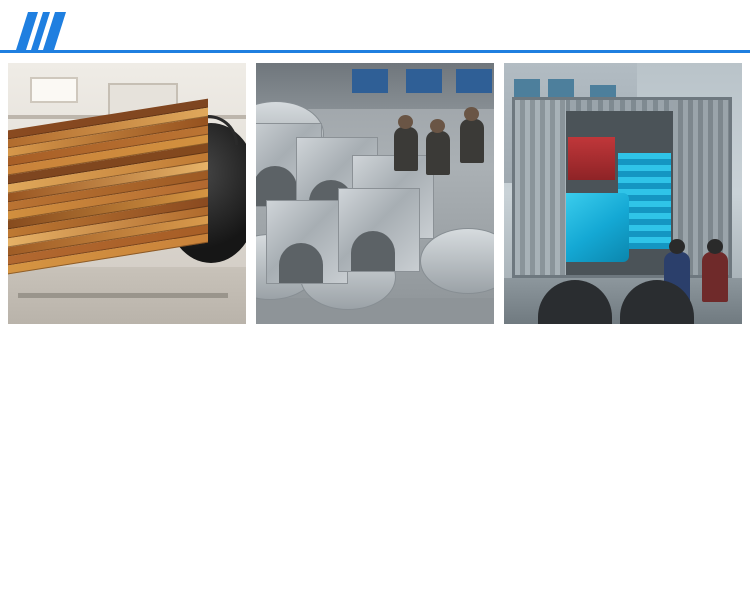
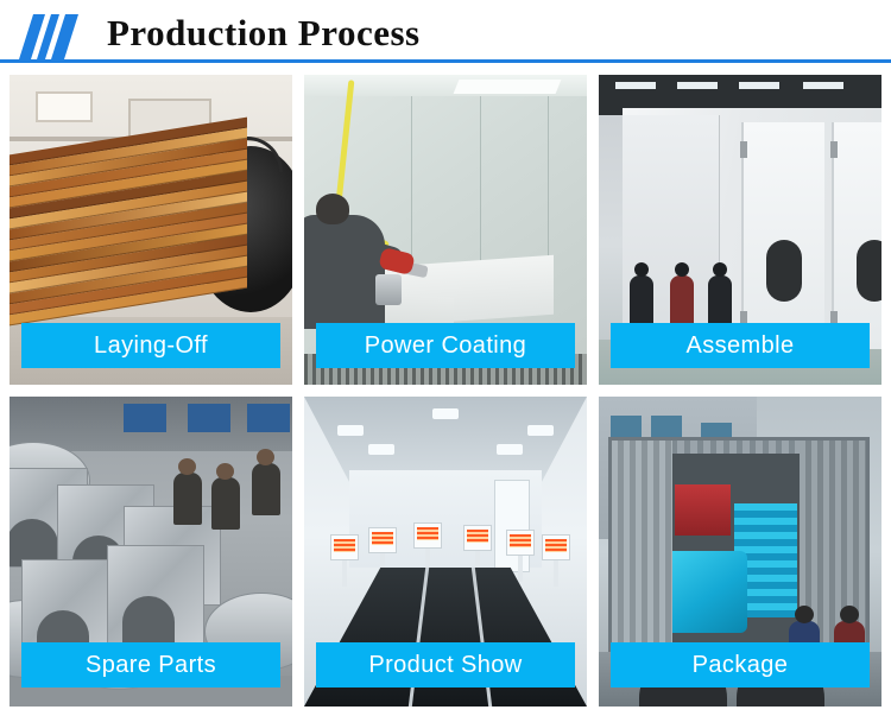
+ Production Process
+ Laying-Off
+ Power Coating
+ Assemble
+ Spare Parts
+ Product Show
+ Package
